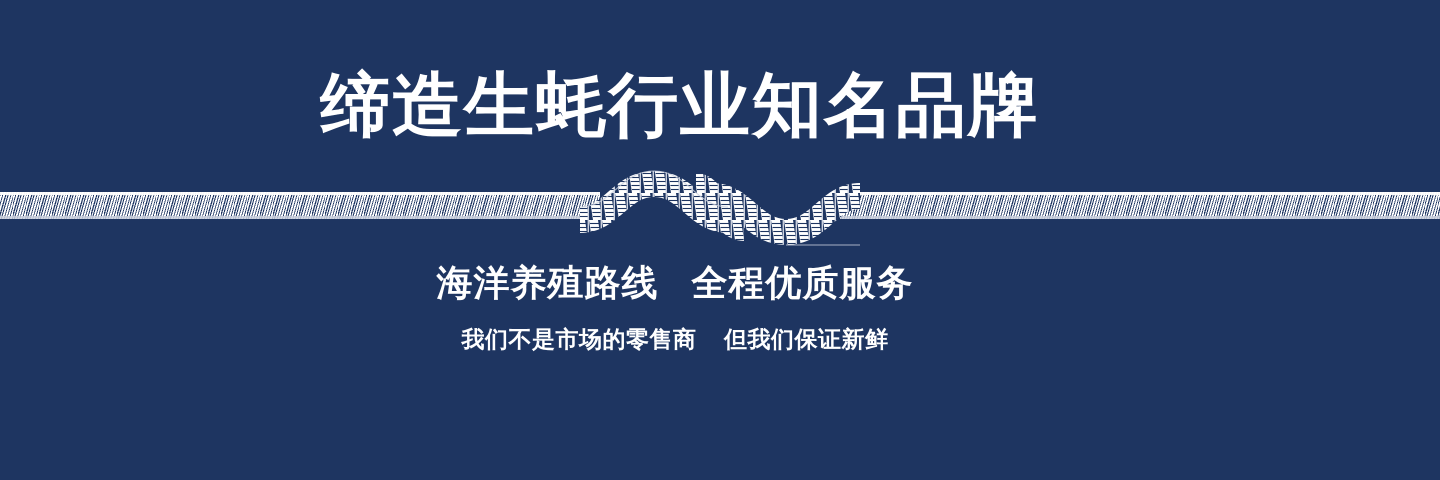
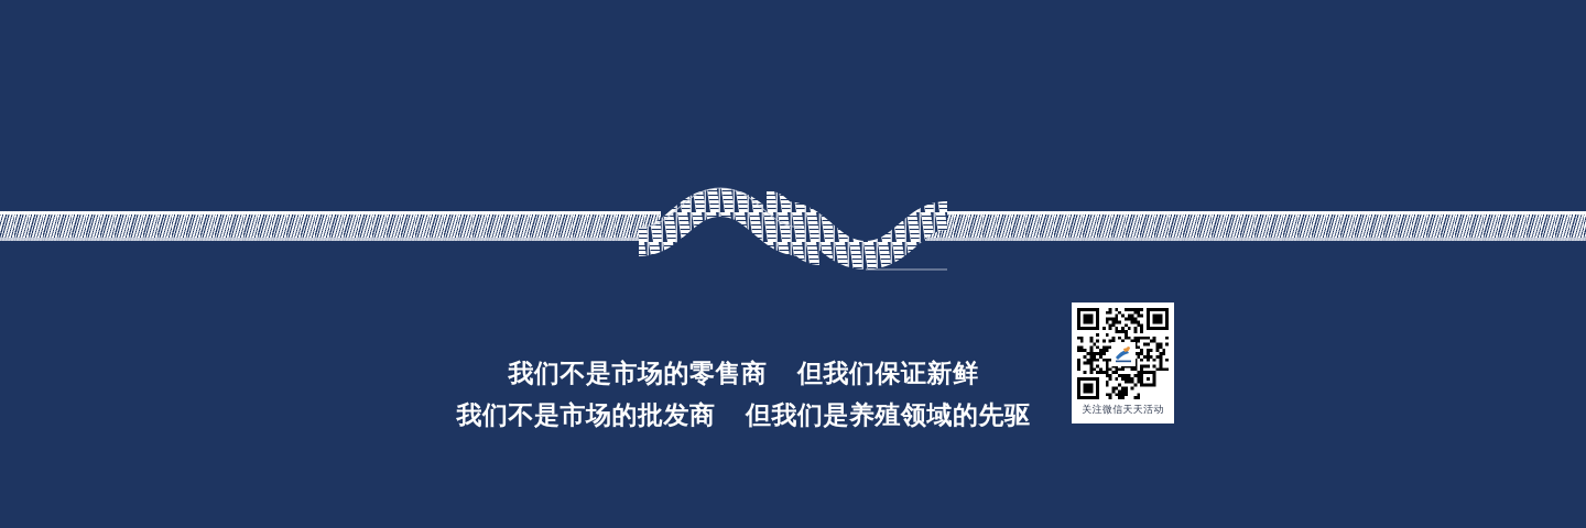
- 缔造生蚝行业知名品牌
- 海洋养殖路线 全程优质服务
  我们不是市场的零售商 但我们保证新鲜
+ 我们不是市场的批发商 但我们是养殖领域的先驱
+ 关注微信天天活动
